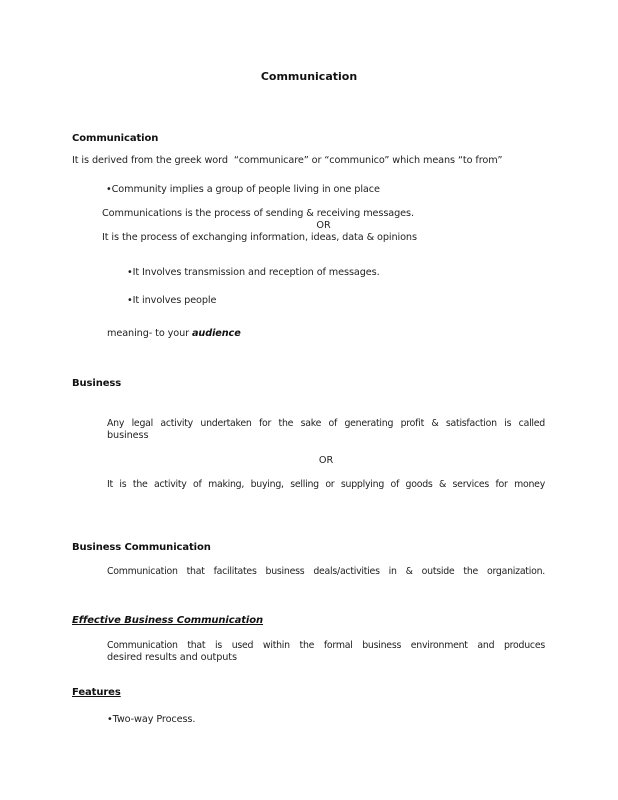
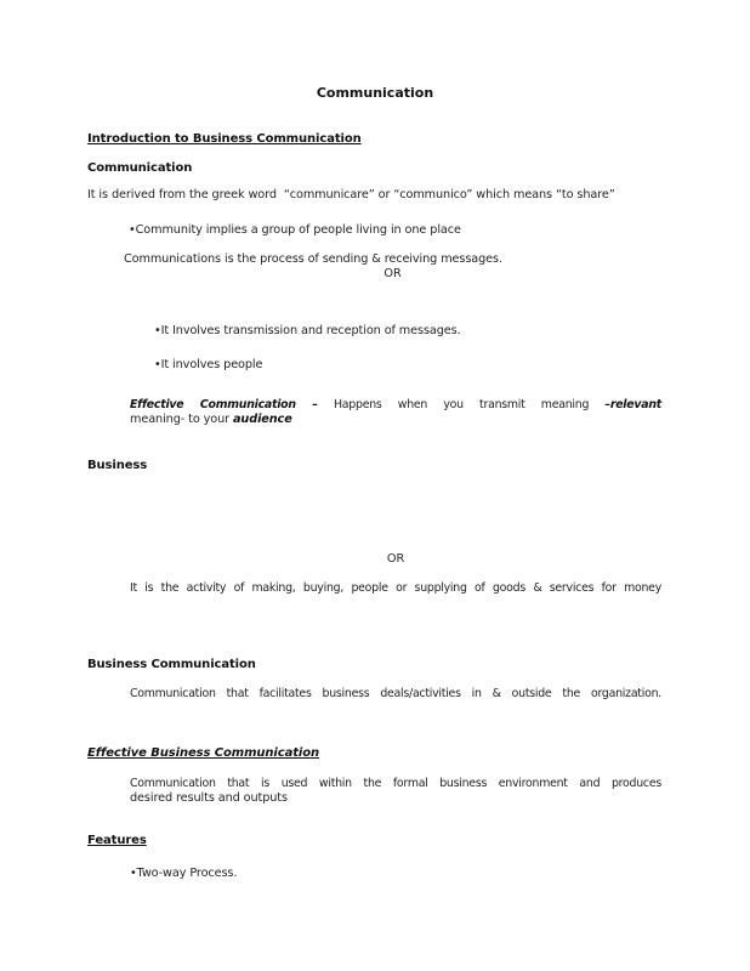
  Communication
+ Introduction to Business Communication
  Communication
- It is derived from the greek word “communicare” or “communico” which means “to from”
+ It is derived from the greek word “communicare” or “communico” which means “to share”
  •Community implies a group of people living in one place
  Communications is the process of sending & receiving messages.
  OR
- It is the process of exchanging information, ideas, data & opinions
  •It Involves transmission and reception of messages.
  •It involves people
+ Effective Communication – Happens when you transmit meaning –relevant
  meaning- to your audience
  Business
- Any legal activity undertaken for the sake of generating profit & satisfaction is called
- business
  OR
- It is the activity of making, buying, selling or supplying of goods & services for money
+ It is the activity of making, buying, people or supplying of goods & services for money
  Business Communication
  Communication that facilitates business deals/activities in & outside the organization.
  Effective Business Communication
  Communication that is used within the formal business environment and produces
  desired results and outputs
  Features
  •Two-way Process.
